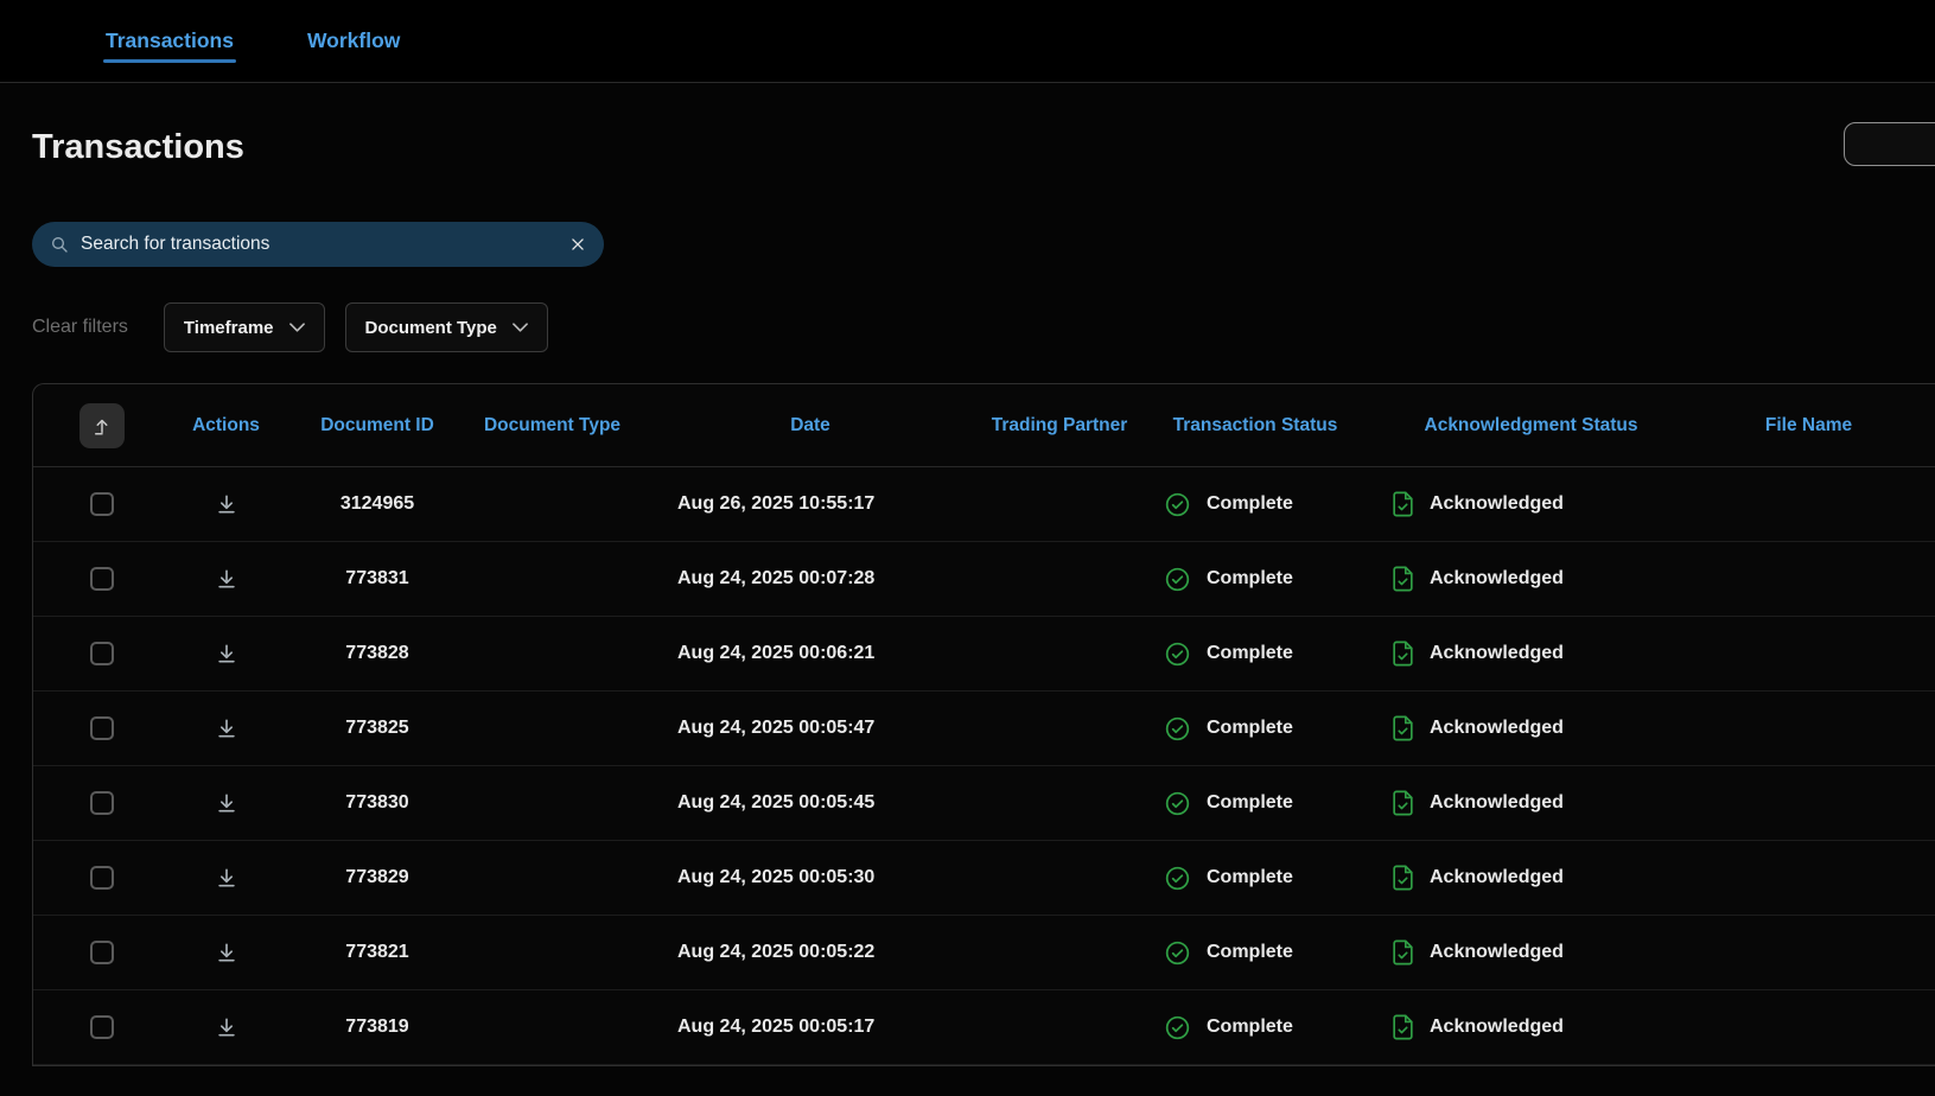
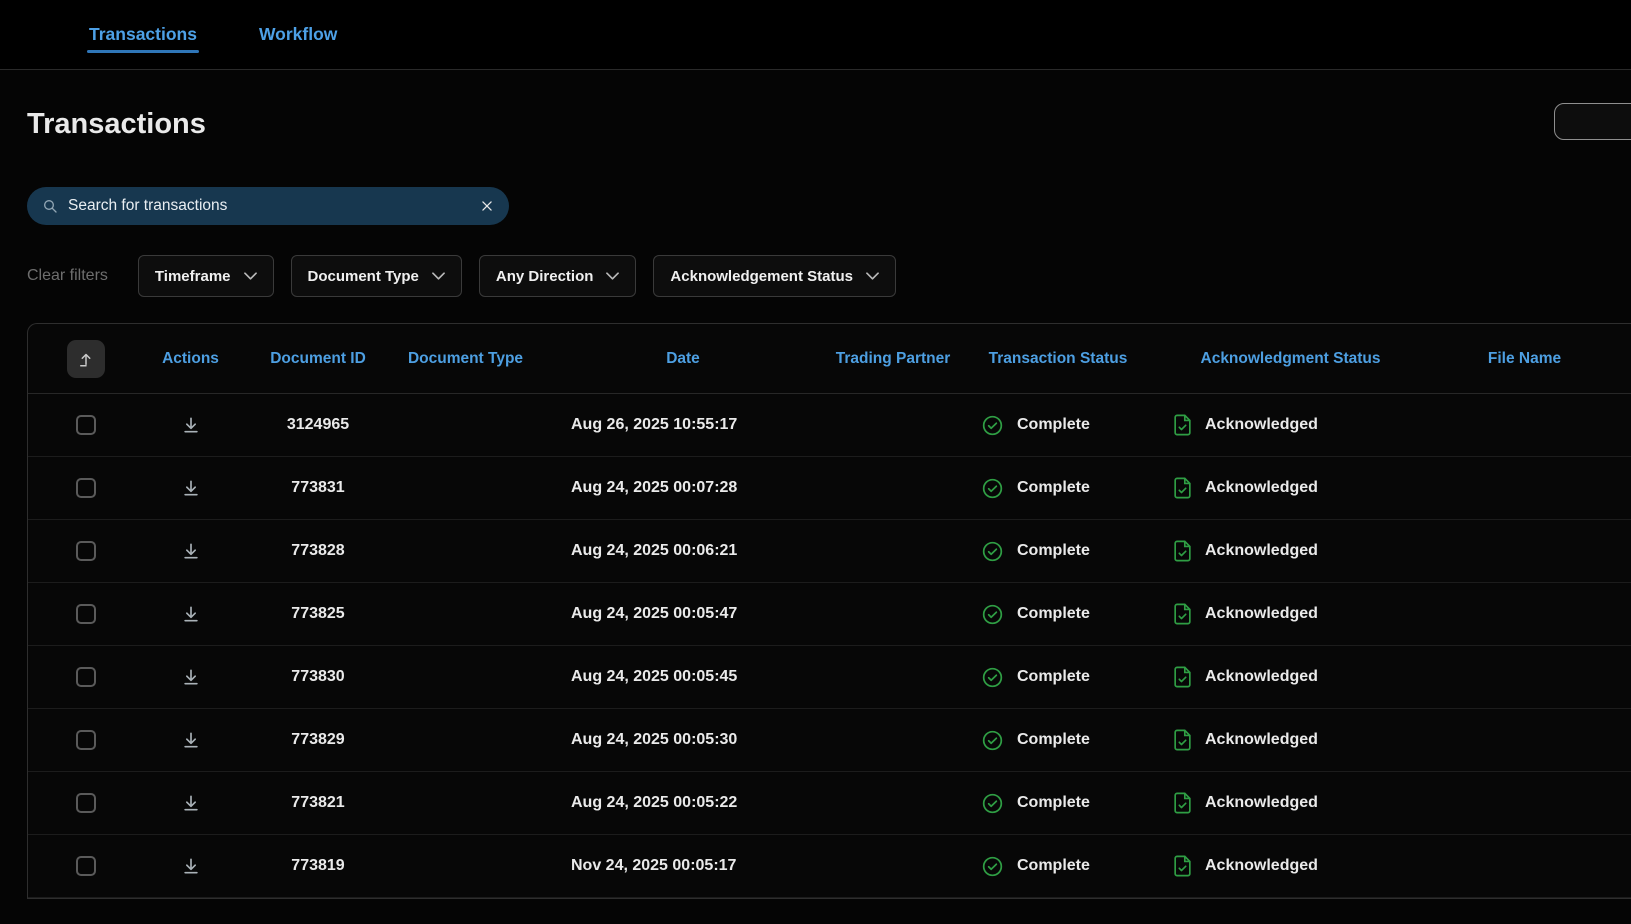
  Transactions
  Workflow
  Transactions
  Search for transactions
  Clear filters
  Timeframe
  Document Type
+ Any Direction
+ Acknowledgement Status
  Actions
  Document ID
  Document Type
  Date
  Trading Partner
  Transaction Status
  Acknowledgment Status
  File Name
  3124965
  Aug 26, 2025 10:55:17
  Complete
  Acknowledged
  773831
  Aug 24, 2025 00:07:28
  Complete
  Acknowledged
  773828
  Aug 24, 2025 00:06:21
  Complete
  Acknowledged
  773825
  Aug 24, 2025 00:05:47
  Complete
  Acknowledged
  773830
  Aug 24, 2025 00:05:45
  Complete
  Acknowledged
  773829
  Aug 24, 2025 00:05:30
  Complete
  Acknowledged
  773821
  Aug 24, 2025 00:05:22
  Complete
  Acknowledged
  773819
- Aug 24, 2025 00:05:17
+ Nov 24, 2025 00:05:17
  Complete
  Acknowledged
